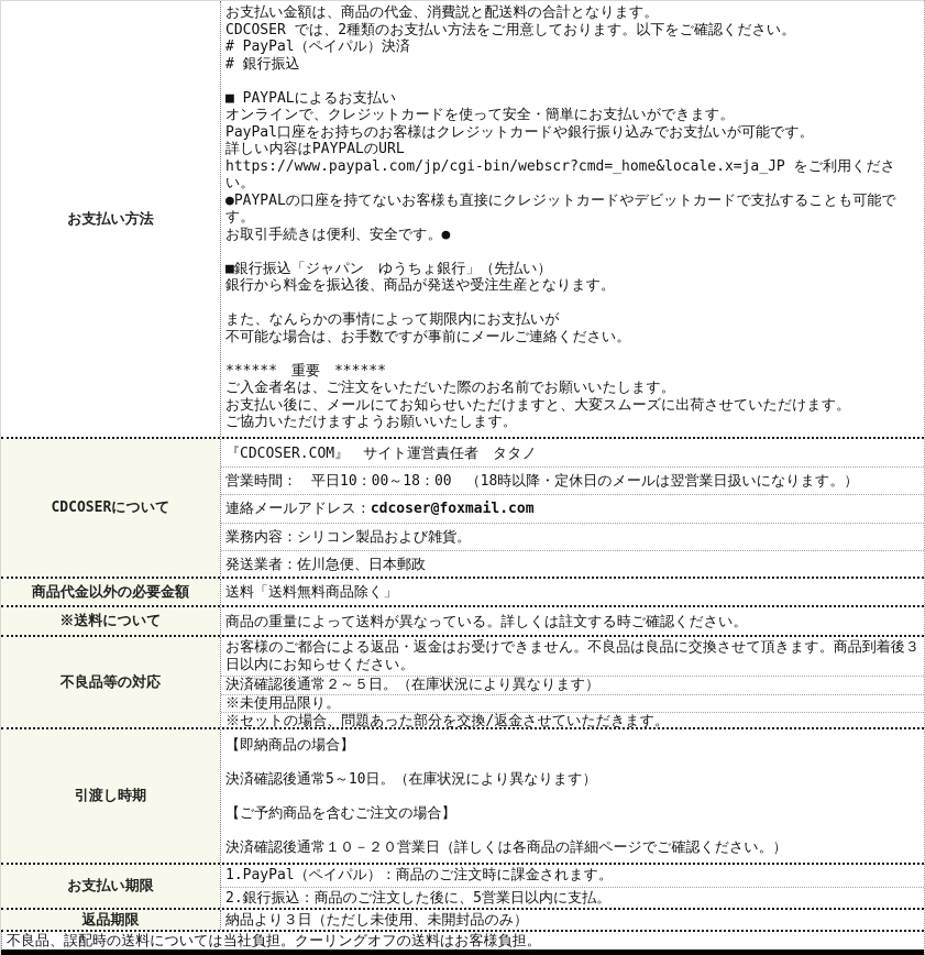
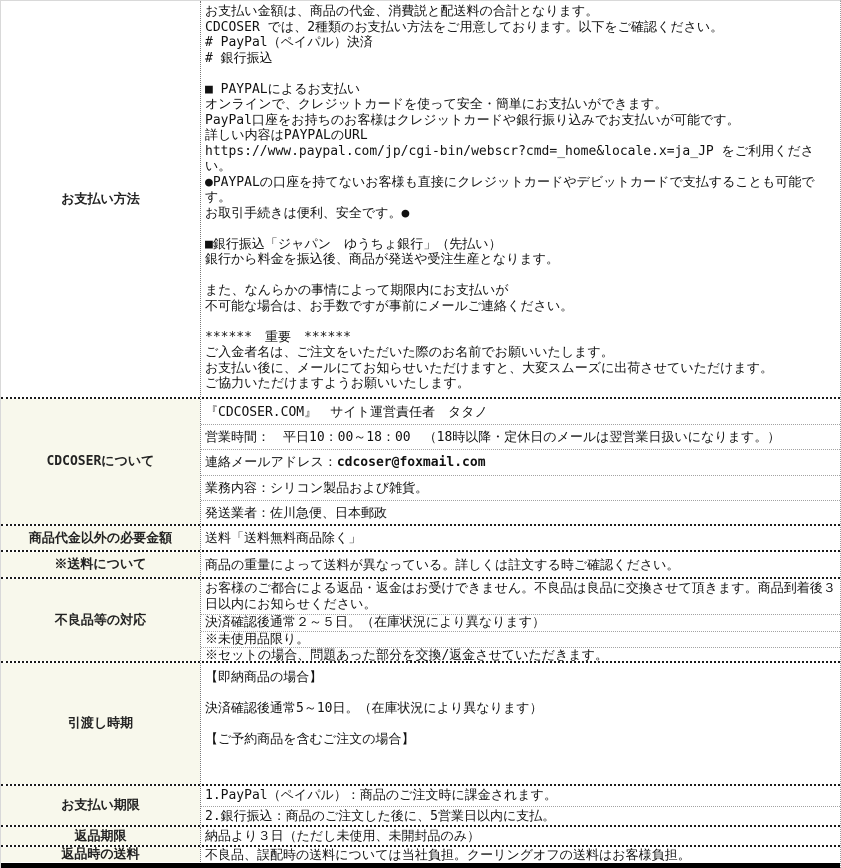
  お支払い方法
  お支払い金額は、商品の代金、消費説と配送料の合計となります。
  CDCOSER では、2種類のお支払い方法をご用意しております。以下をご確認ください。
  # PayPal（ペイパル）決済
  # 銀行振込
  ■ PAYPALによるお支払い
  オンラインで、クレジットカードを使って安全・簡単にお支払いができます。
  PayPal口座をお持ちのお客様はクレジットカードや銀行振り込みでお支払いが可能です。
  詳しい内容はPAYPALのURL
  https://www.paypal.com/jp/cgi-bin/webscr?cmd=_home&locale.x=ja_JP をご利用ください。
  ●PAYPALの口座を持てないお客様も直接にクレジットカードやデビットカードで支払することも可能です。
  お取引手続きは便利、安全です。●
  ■銀行振込「ジャパン ゆうちょ銀行」（先払い）
  銀行から料金を振込後、商品が発送や受注生産となります。
  また、なんらかの事情によって期限内にお支払いが
  不可能な場合は、お手数ですが事前にメールご連絡ください。
  ****** 重要 ******
  ご入金者名は、ご注文をいただいた際のお名前でお願いいたします。
  お支払い後に、メールにてお知らせいただけますと、大変スムーズに出荷させていただけます。
  ご協力いただけますようお願いいたします。
  CDCOSERについて
  『CDCOSER.COM』 サイト運営責任者 タタノ
  営業時間： 平日10：00～18：00 （18時以降・定休日のメールは翌営業日扱いになります。）
  連絡メールアドレス：
  cdcoser@foxmail.com
  業務内容：シリコン製品および雑貨。
  発送業者：佐川急便、日本郵政
  商品代金以外の必要金額
  送料「送料無料商品除く」
  ※送料について
  商品の重量によって送料が異なっている。詳しくは註文する時ご確認ください。
  不良品等の対応
  お客様のご都合による返品・返金はお受けできません。不良品は良品に交換させて頂きます。商品到着後３日以内にお知らせください。
  決済確認後通常２～５日。（在庫状況により異なります）
  ※未使用品限り。
  ※セットの場合、問題あった部分を交換/返金させていただきます。
  引渡し時期
  【即納商品の場合】
  決済確認後通常5～10日。（在庫状況により異なります）
  【ご予約商品を含むご注文の場合】
- 決済確認後通常１０－２０営業日（詳しくは各商品の詳細ページでご確認ください。）
  お支払い期限
  1.PayPal（ペイパル）：商品のご注文時に課金されます。
  2.銀行振込：商品のご注文した後に、5営業日以内に支払。
  返品期限
  納品より３日（ただし未使用、未開封品のみ）
+ 返品時の送料
  不良品、誤配時の送料については当社負担。クーリングオフの送料はお客様負担。
